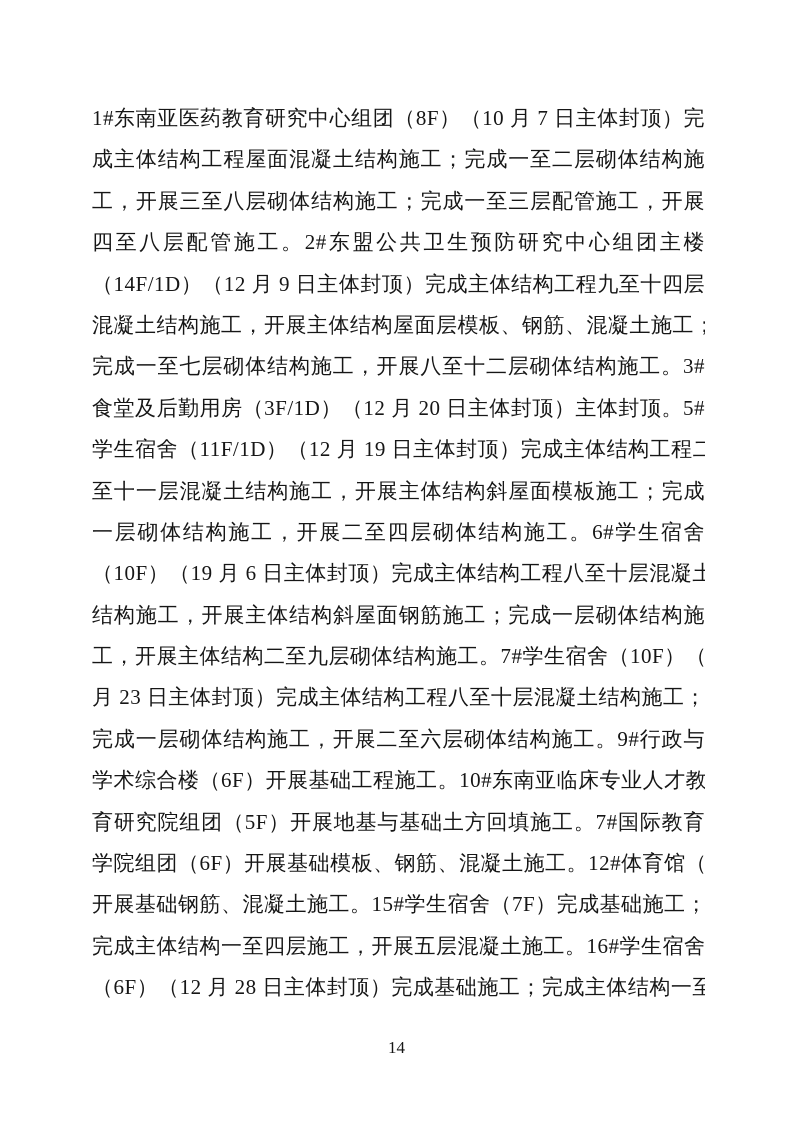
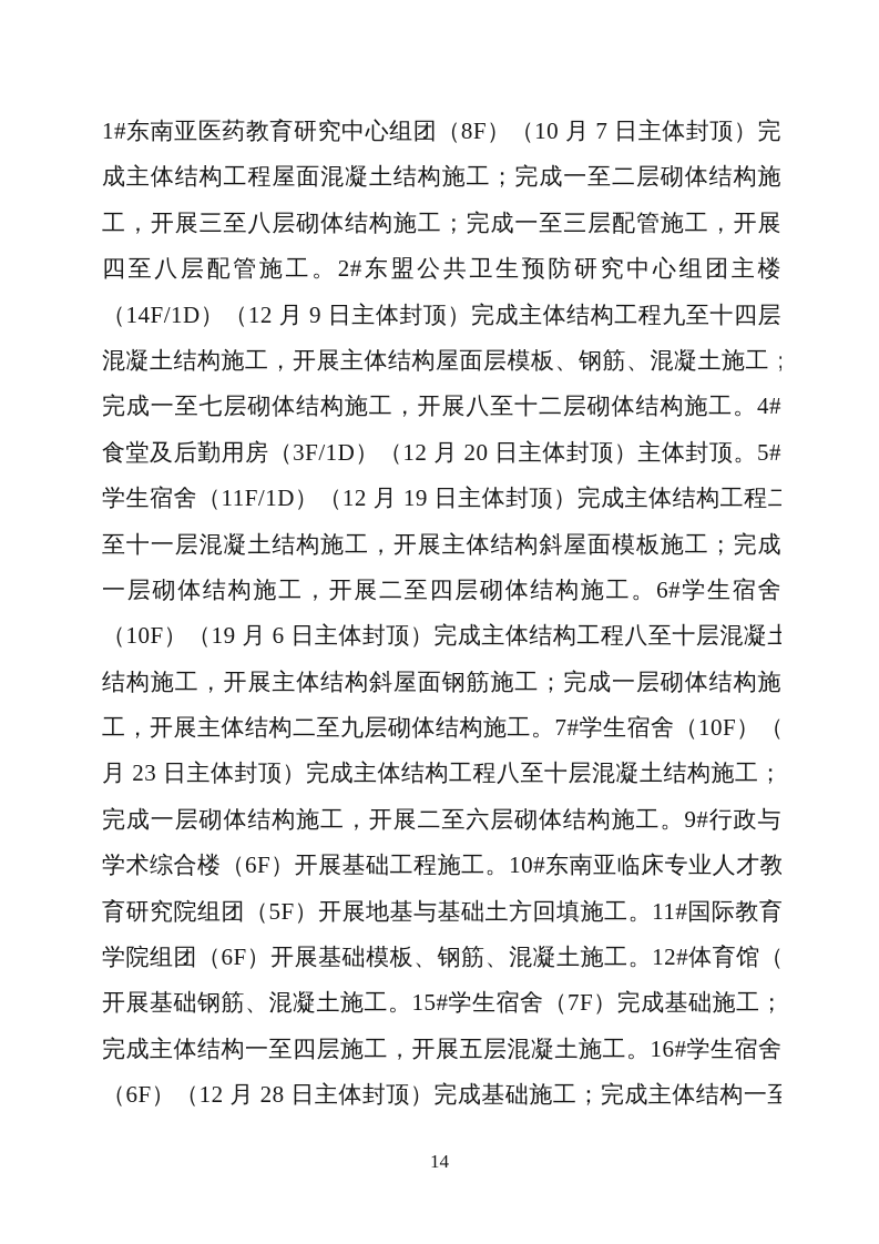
  1#东南亚医药教育研究中心组团（8F）（10 月 7 日主体封顶）完
  成主体结构工程屋面混凝土结构施工；完成一至二层砌体结构施
  工，开展三至八层砌体结构施工；完成一至三层配管施工，开展
  四至八层配管施工。2#东盟公共卫生预防研究中心组团主楼
  （14F/1D）（12 月 9 日主体封顶）完成主体结构工程九至十四层
  混凝土结构施工，开展主体结构屋面层模板、钢筋、混凝土施工；
- 完成一至七层砌体结构施工，开展八至十二层砌体结构施工。3#
+ 完成一至七层砌体结构施工，开展八至十二层砌体结构施工。4#
  食堂及后勤用房（3F/1D）（12 月 20 日主体封顶）主体封顶。5#
  学生宿舍（11F/1D）（12 月 19 日主体封顶）完成主体结构工程二
  至十一层混凝土结构施工，开展主体结构斜屋面模板施工；完成
  一层砌体结构施工，开展二至四层砌体结构施工。6#学生宿舍
  （10F）（19 月 6 日主体封顶）完成主体结构工程八至十层混凝土
  结构施工，开展主体结构斜屋面钢筋施工；完成一层砌体结构施
  工，开展主体结构二至九层砌体结构施工。7#学生宿舍（10F）（
  月 23 日主体封顶）完成主体结构工程八至十层混凝土结构施工；
  完成一层砌体结构施工，开展二至六层砌体结构施工。9#行政与
  学术综合楼（6F）开展基础工程施工。10#东南亚临床专业人才教
- 育研究院组团（5F）开展地基与基础土方回填施工。7#国际教育
+ 育研究院组团（5F）开展地基与基础土方回填施工。11#国际教育
  学院组团（6F）开展基础模板、钢筋、混凝土施工。12#体育馆（
  开展基础钢筋、混凝土施工。15#学生宿舍（7F）完成基础施工；
  完成主体结构一至四层施工，开展五层混凝土施工。16#学生宿舍
  （6F）（12 月 28 日主体封顶）完成基础施工；完成主体结构一至
  14
